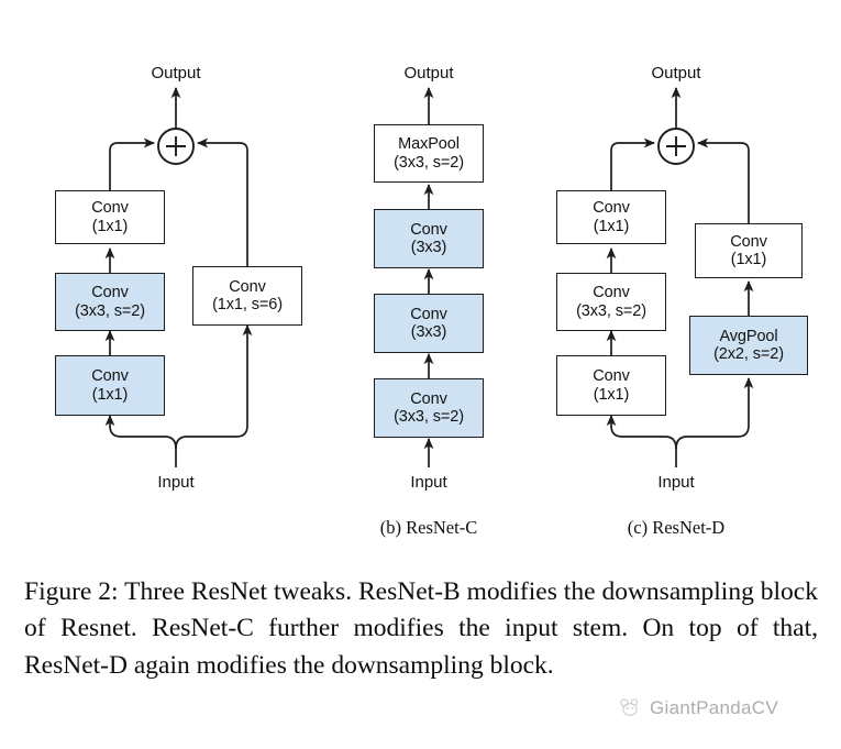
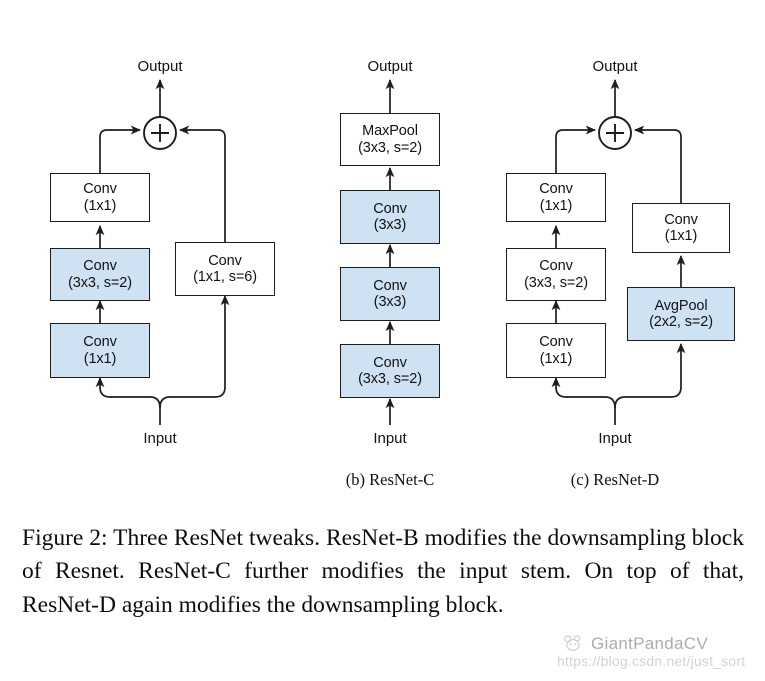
  Output
  Conv
  (1x1)
  Conv
  (3x3, s=2)
  Conv
  (1x1)
  Conv
  (1x1, s=6)
  Input
  Output
  MaxPool
  (3x3, s=2)
  Conv
  (3x3)
  Conv
  (3x3)
  Conv
  (3x3, s=2)
  Input
  (b) ResNet-C
  Output
  Conv
  (1x1)
  Conv
  (3x3, s=2)
  Conv
  (1x1)
  Conv
  (1x1)
  AvgPool
  (2x2, s=2)
  Input
  (c) ResNet-D
  Figure 2: Three ResNet tweaks. ResNet-B modifies the downsampling block of Resnet. ResNet-C further modifies the input stem. On top of that, ResNet-D again modifies the downsampling block.
  GiantPandaCV
+ https://blog.csdn.net/just_sort
